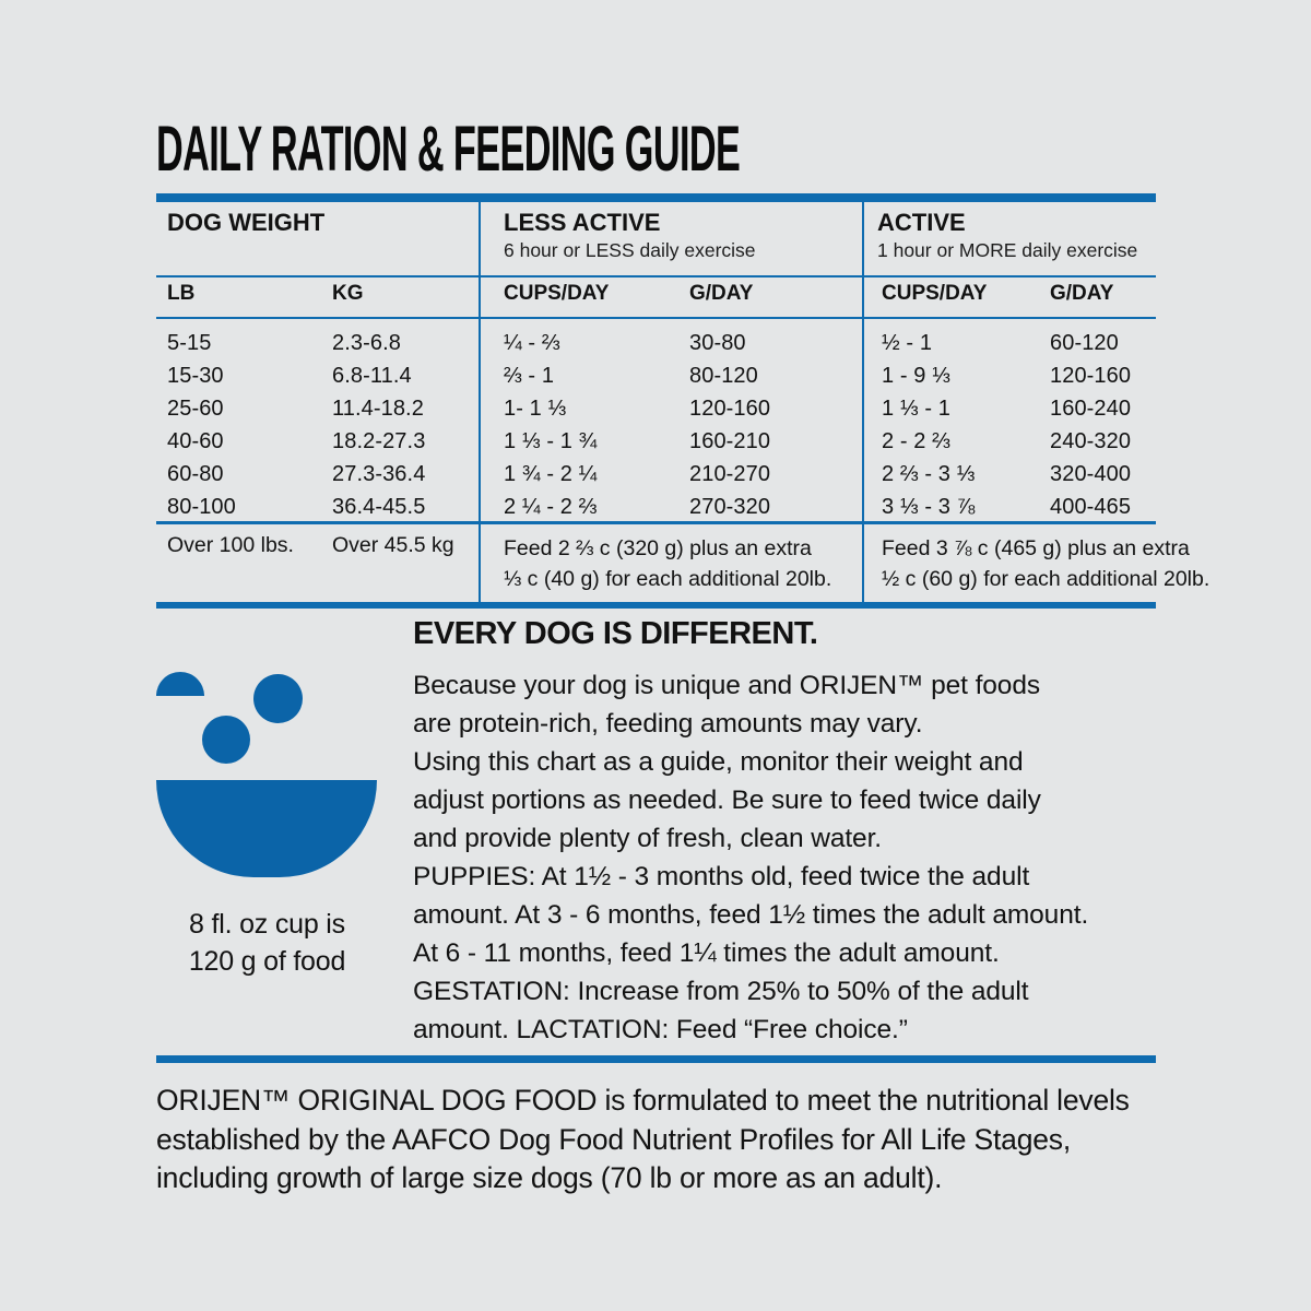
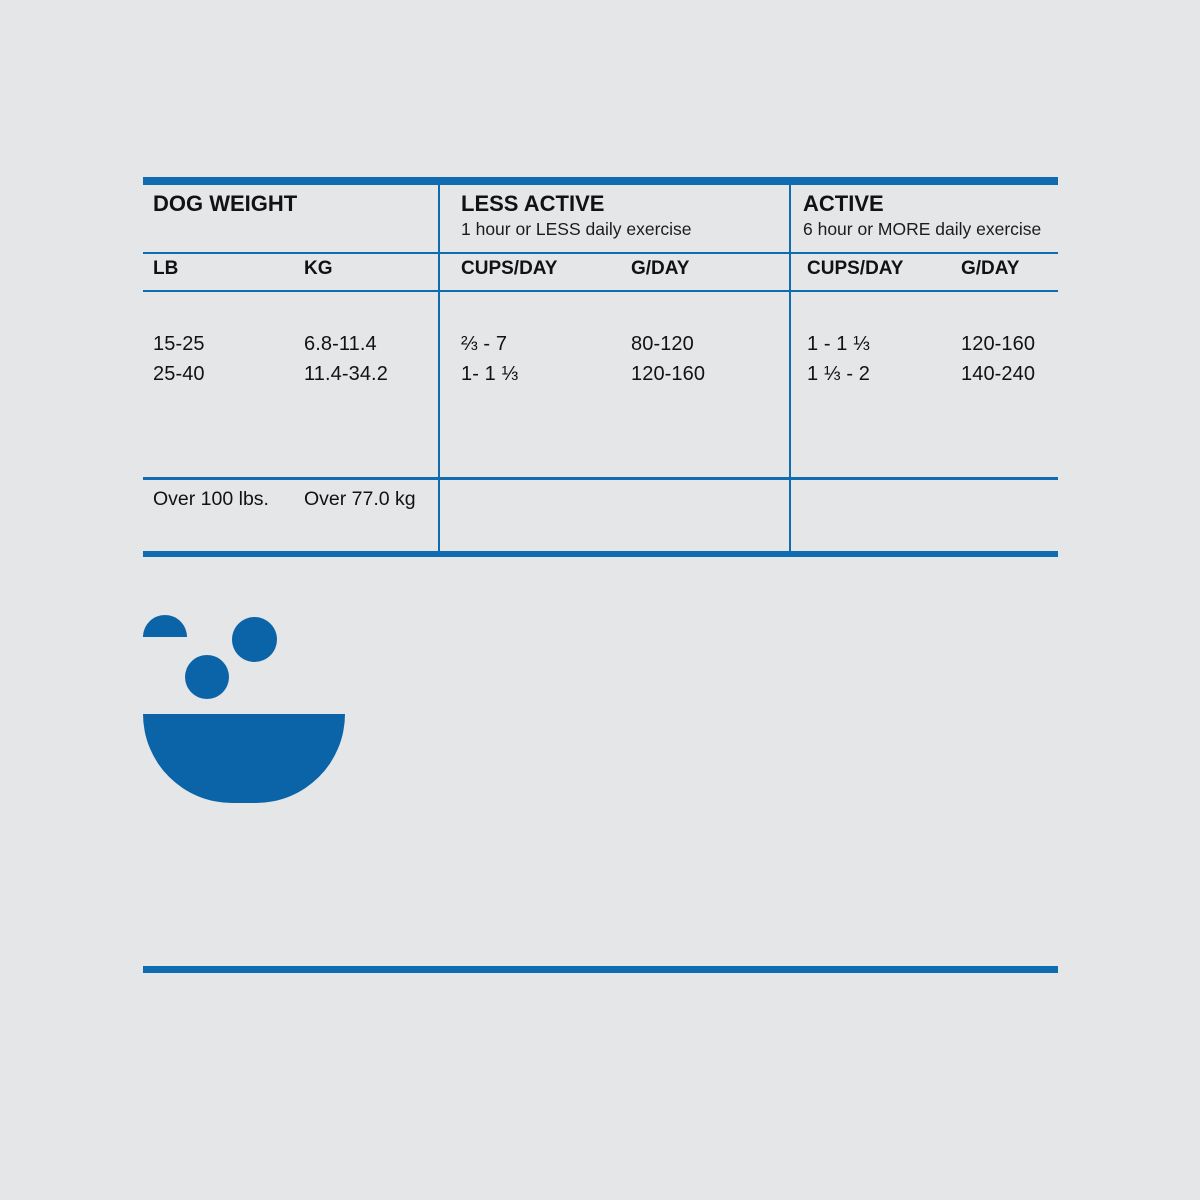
- DAILY RATION & FEEDING GUIDE
  DOG WEIGHT
  LESS ACTIVE
- 6 hour or LESS daily exercise
+ 1 hour or LESS daily exercise
  ACTIVE
- 1 hour or MORE daily exercise
+ 6 hour or MORE daily exercise
  LB
  KG
  CUPS/DAY
  G/DAY
  CUPS/DAY
  G/DAY
- 5-15
- 2.3-6.8
- ¼ - ⅔
- 30-80
- ½ - 1
- 60-120
- 15-30
+ 15-25
  6.8-11.4
- ⅔ - 1
+ ⅔ - 7
  80-120
- 1 - 9 ⅓
+ 1 - 1 ⅓
  120-160
- 25-60
+ 25-40
- 11.4-18.2
+ 11.4-34.2
  1- 1 ⅓
  120-160
- 1 ⅓ - 1
+ 1 ⅓ - 2
- 160-240
+ 140-240
- 40-60
- 18.2-27.3
- 1 ⅓ - 1 ¾
- 160-210
- 2 - 2 ⅔
- 240-320
- 60-80
- 27.3-36.4
- 1 ¾ - 2 ¼
- 210-270
- 2 ⅔ - 3 ⅓
- 320-400
- 80-100
- 36.4-45.5
- 2 ¼ - 2 ⅔
- 270-320
- 3 ⅓ - 3 ⅞
- 400-465
  Over 100 lbs.
- Over 45.5 kg
+ Over 77.0 kg
- Feed 2 ⅔ c (320 g) plus an extra
- ⅓ c (40 g) for each additional 20lb.
- Feed 3 ⅞ c (465 g) plus an extra
- ½ c (60 g) for each additional 20lb.
- 8 fl. oz cup is
- 120 g of food
- EVERY DOG IS DIFFERENT.
- Because your dog is unique and ORIJEN™ pet foods
- are protein-rich, feeding amounts may vary.
- Using this chart as a guide, monitor their weight and
- adjust portions as needed. Be sure to feed twice daily
- and provide plenty of fresh, clean water.
- PUPPIES: At 1½ - 3 months old, feed twice the adult
- amount. At 3 - 6 months, feed 1½ times the adult amount.
- At 6 - 11 months, feed 1¼ times the adult amount.
- GESTATION: Increase from 25% to 50% of the adult
- amount. LACTATION: Feed “Free choice.”
- ORIJEN™ ORIGINAL DOG FOOD is formulated to meet the nutritional levels
- established by the AAFCO Dog Food Nutrient Profiles for All Life Stages,
- including growth of large size dogs (70 lb or more as an adult).
